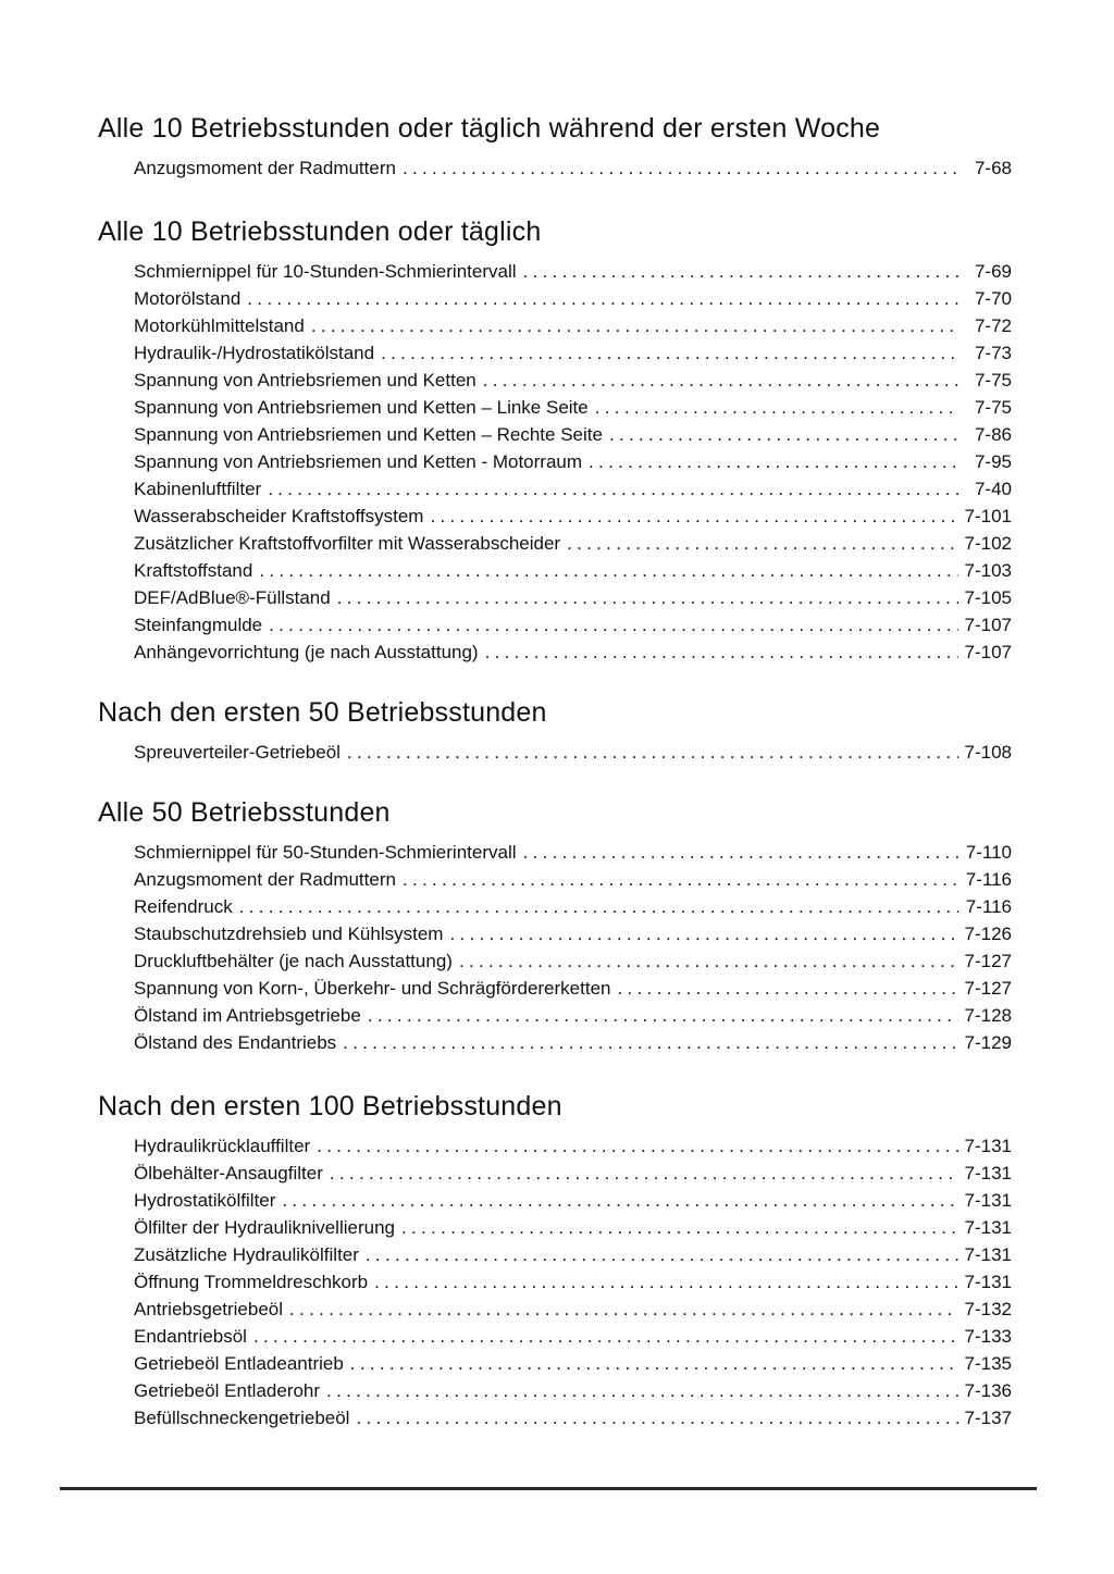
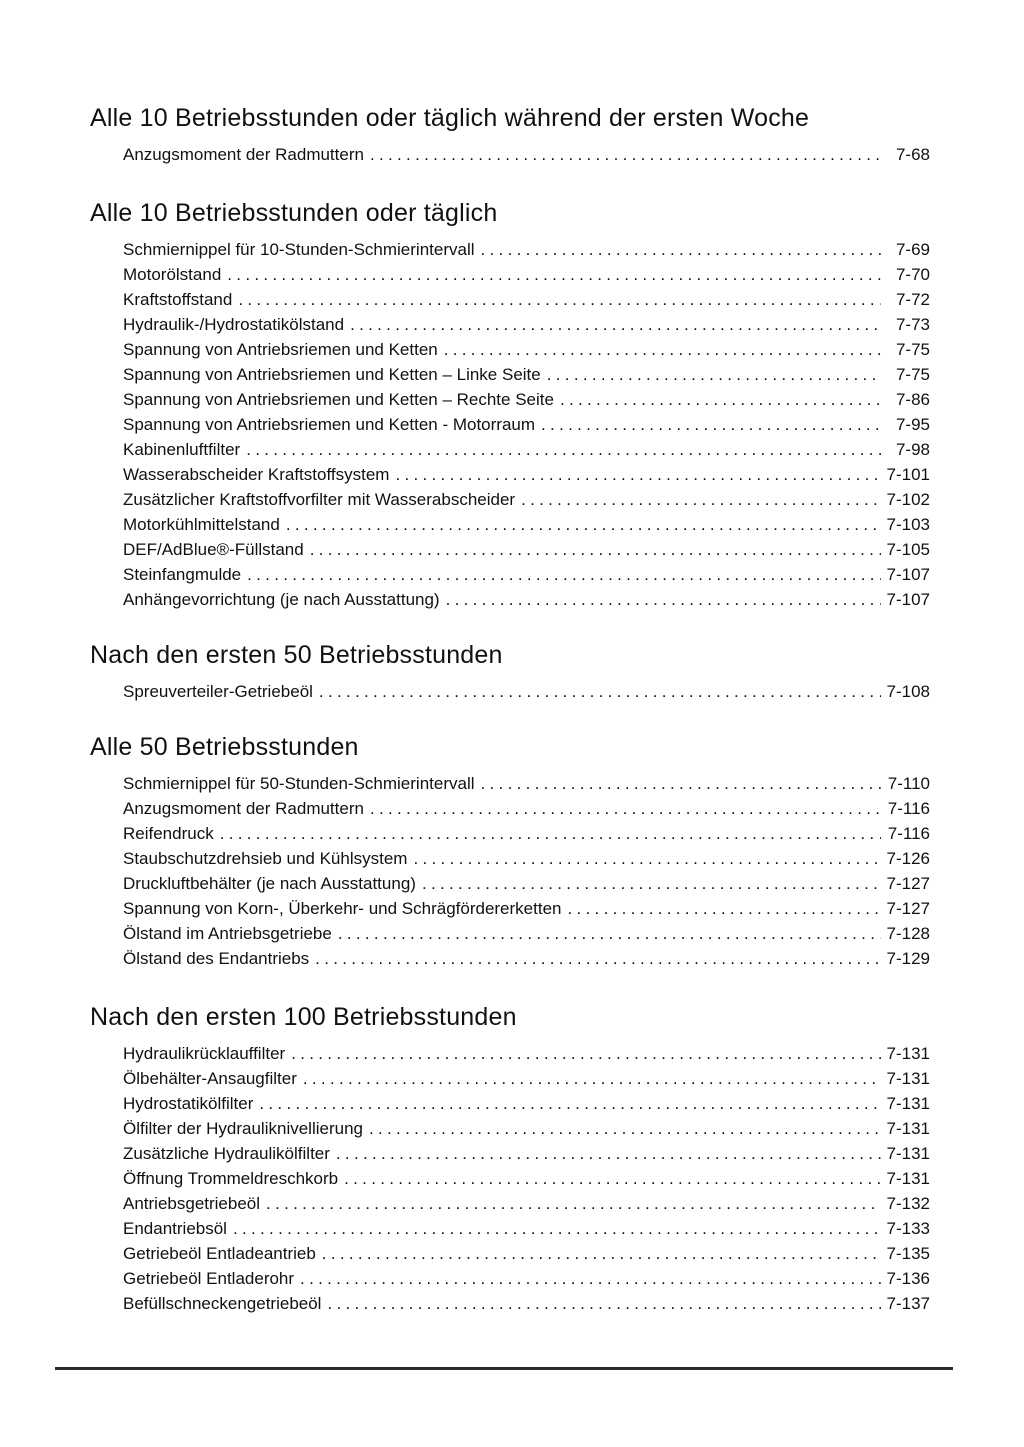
  Alle 10 Betriebsstunden oder täglich während der ersten Woche
  Anzugsmoment der Radmuttern
  7-68
  Alle 10 Betriebsstunden oder täglich
  Schmiernippel für 10-Stunden-Schmierintervall
  7-69
  Motorölstand
  7-70
- Motorkühlmittelstand
+ Kraftstoffstand
  7-72
  Hydraulik-/Hydrostatikölstand
  7-73
  Spannung von Antriebsriemen und Ketten
  7-75
  Spannung von Antriebsriemen und Ketten – Linke Seite
  7-75
  Spannung von Antriebsriemen und Ketten – Rechte Seite
  7-86
  Spannung von Antriebsriemen und Ketten - Motorraum
  7-95
  Kabinenluftfilter
- 7-40
+ 7-98
  Wasserabscheider Kraftstoffsystem
  7-101
  Zusätzlicher Kraftstoffvorfilter mit Wasserabscheider
  7-102
- Kraftstoffstand
+ Motorkühlmittelstand
  7-103
  DEF/AdBlue®-Füllstand
  7-105
  Steinfangmulde
  7-107
  Anhängevorrichtung (je nach Ausstattung)
  7-107
  Nach den ersten 50 Betriebsstunden
  Spreuverteiler-Getriebeöl
  7-108
  Alle 50 Betriebsstunden
  Schmiernippel für 50-Stunden-Schmierintervall
  7-110
  Anzugsmoment der Radmuttern
  7-116
  Reifendruck
  7-116
  Staubschutzdrehsieb und Kühlsystem
  7-126
  Druckluftbehälter (je nach Ausstattung)
  7-127
  Spannung von Korn-, Überkehr- und Schrägfördererketten
  7-127
  Ölstand im Antriebsgetriebe
  7-128
  Ölstand des Endantriebs
  7-129
  Nach den ersten 100 Betriebsstunden
  Hydraulikrücklauffilter
  7-131
  Ölbehälter-Ansaugfilter
  7-131
  Hydrostatikölfilter
  7-131
  Ölfilter der Hydrauliknivellierung
  7-131
  Zusätzliche Hydraulikölfilter
  7-131
  Öffnung Trommeldreschkorb
  7-131
  Antriebsgetriebeöl
  7-132
  Endantriebsöl
  7-133
  Getriebeöl Entladeantrieb
  7-135
  Getriebeöl Entladerohr
  7-136
  Befüllschneckengetriebeöl
  7-137
